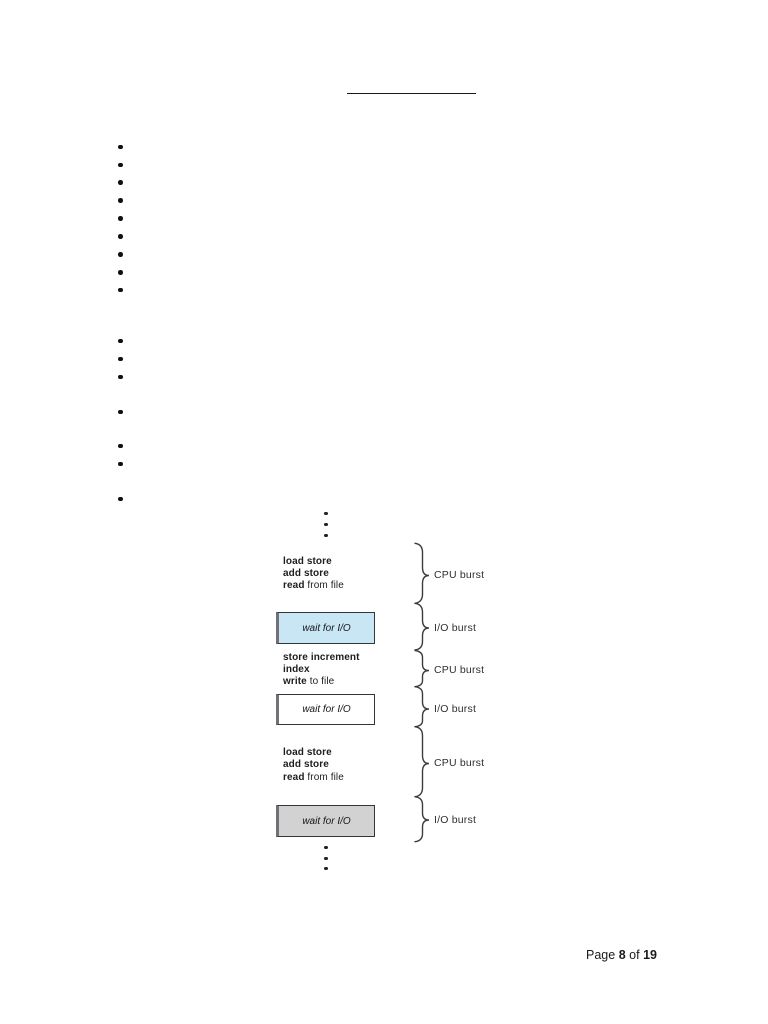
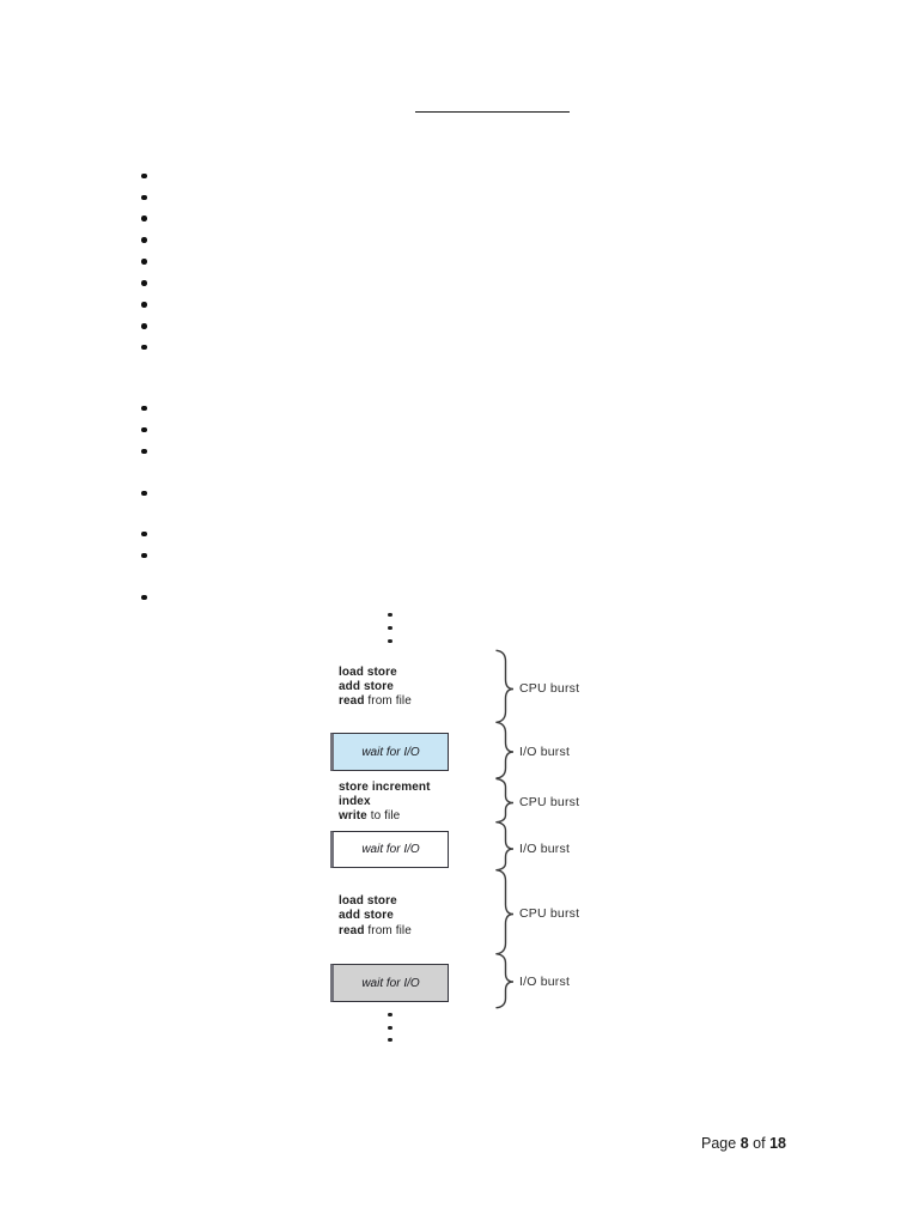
  load store
  add store
  read from file
  wait for I/O
  store increment
  index
  write to file
  wait for I/O
  load store
  add store
  read from file
  wait for I/O
  CPU burst
  I/O burst
  CPU burst
  I/O burst
  CPU burst
  I/O burst
  Page
  8
  of
- 19
+ 18
